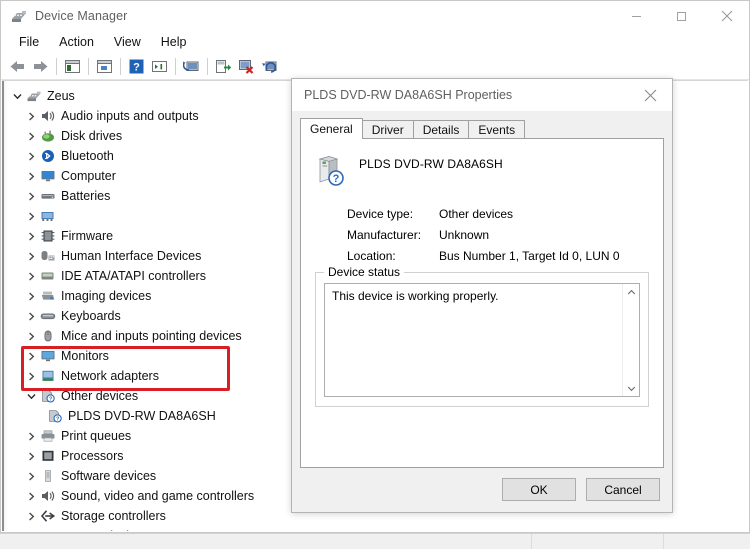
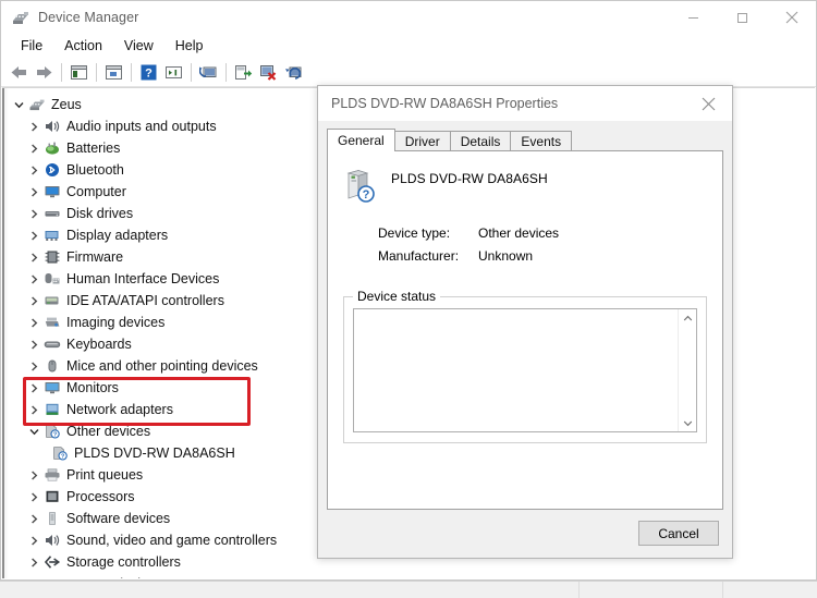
  Device Manager
  File
  Action
  View
  Help
  ?
  Zeus
  Audio inputs and outputs
- Disk drives
+ Batteries
  Bluetooth
  Computer
- Batteries
+ Disk drives
+ Display adapters
  Firmware
  Human Interface Devices
  IDE ATA/ATAPI controllers
  Imaging devices
  Keyboards
- Mice and inputs pointing devices
+ Mice and other pointing devices
  Monitors
  Network adapters
  Other devices
  PLDS DVD-RW DA8A6SH
  Print queues
  Processors
  Software devices
  Sound, video and game controllers
  Storage controllers
  PLDS DVD-RW DA8A6SH Properties
  General
  Driver
  Details
  Events
  ?
  PLDS DVD-RW DA8A6SH
  Device type:
  Other devices
  Manufacturer:
  Unknown
- Location:
- Bus Number 1, Target Id 0, LUN 0
  Device status
- This device is working properly.
- OK
  Cancel
